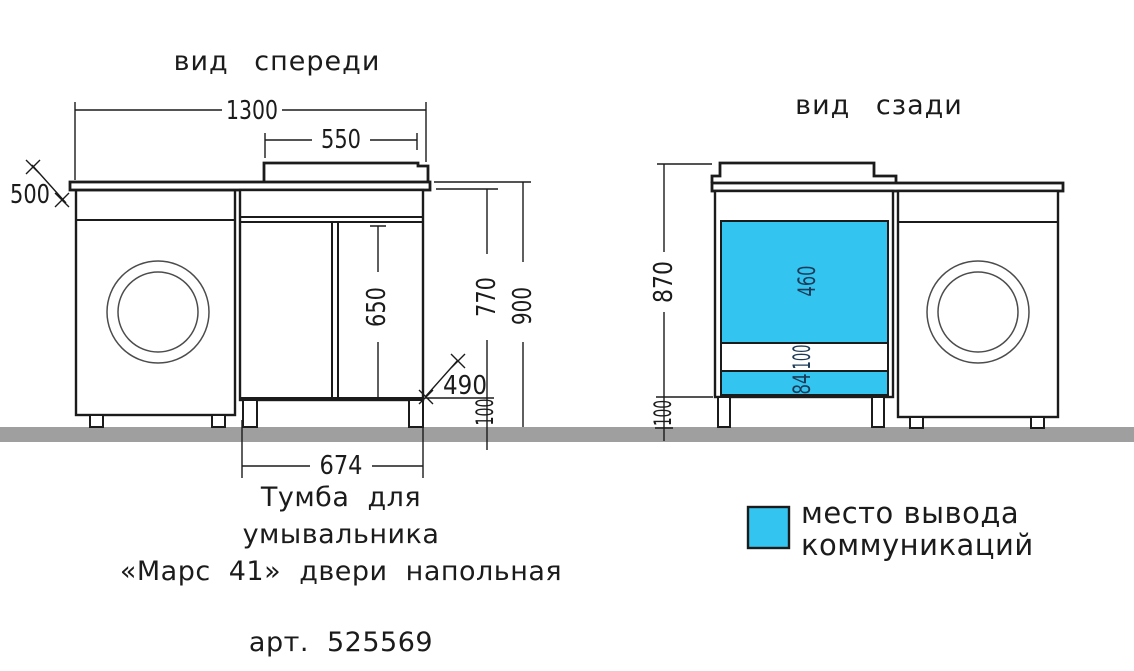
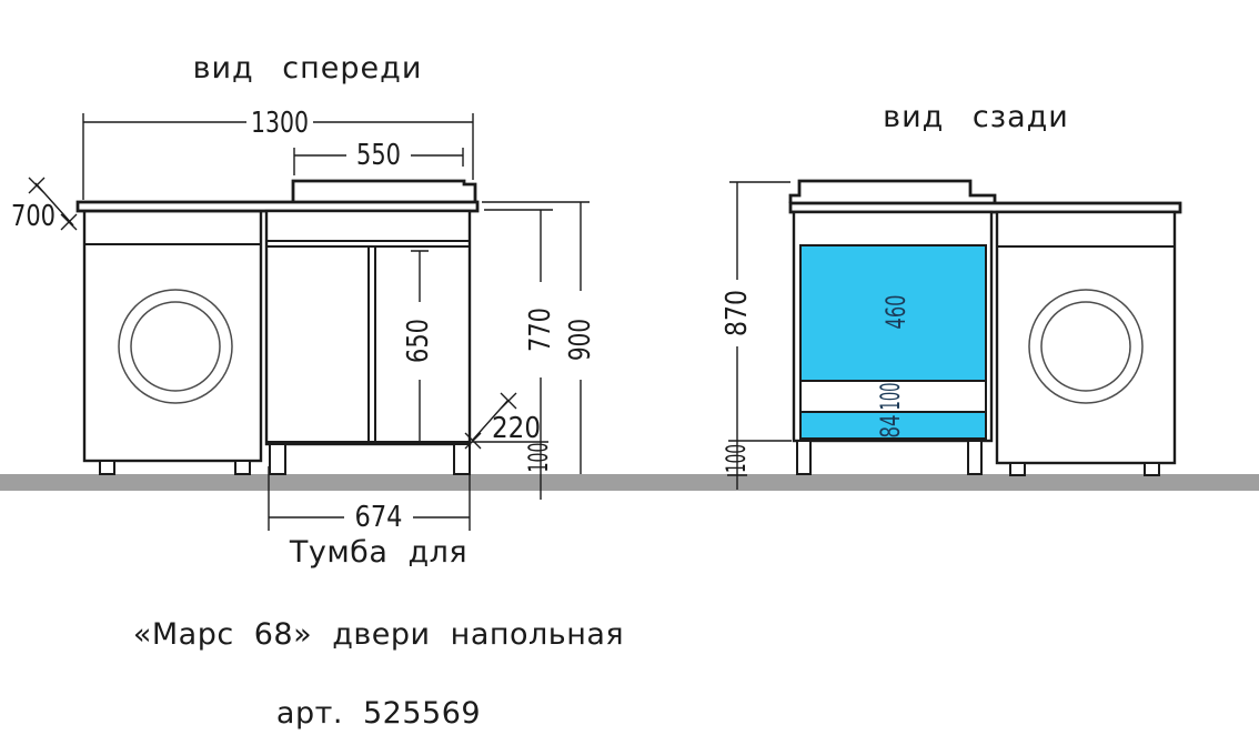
  вид спереди
  1300
  550
- 500
+ 700
- 490
+ 220
  674
  вид сзади
- место вывода
- коммуникаций
  Тумба для
- умывальника
- «Марс 41» двери напольная
+ «Марс 68» двери напольная
  арт. 525569
